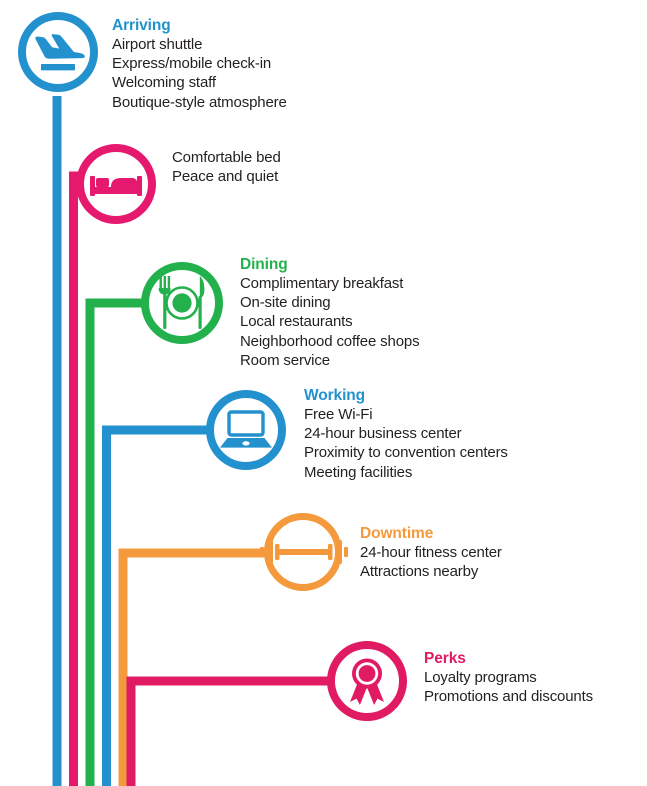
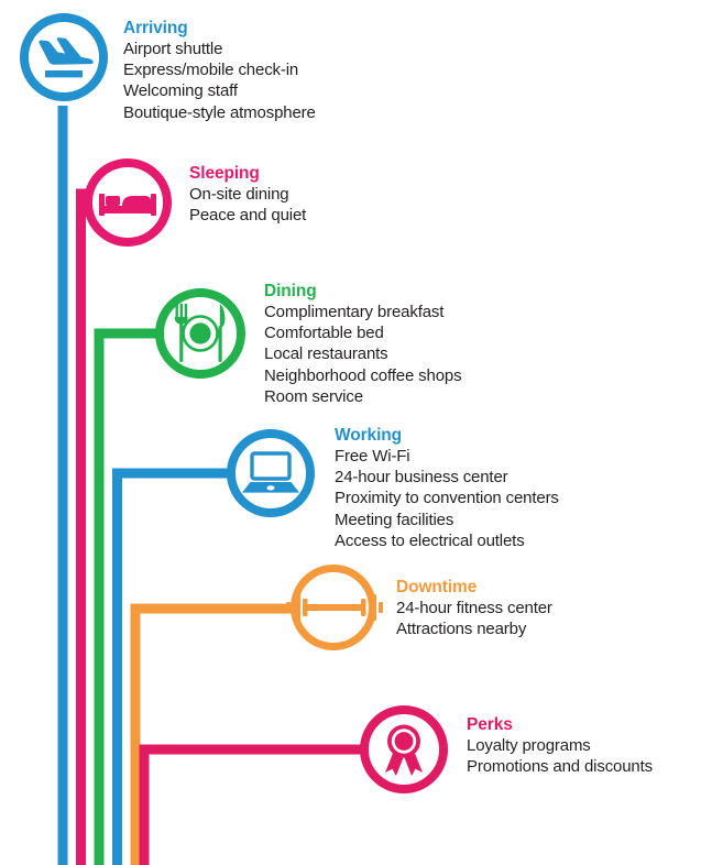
  Arriving
  Airport shuttle
  Express/mobile check-in
  Welcoming staff
  Boutique-style atmosphere
+ Sleeping
- Comfortable bed
+ On-site dining
  Peace and quiet
  Dining
  Complimentary breakfast
- On-site dining
+ Comfortable bed
  Local restaurants
  Neighborhood coffee shops
  Room service
  Working
  Free Wi-Fi
  24-hour business center
  Proximity to convention centers
  Meeting facilities
+ Access to electrical outlets
  Downtime
  24-hour fitness center
  Attractions nearby
  Perks
  Loyalty programs
  Promotions and discounts
